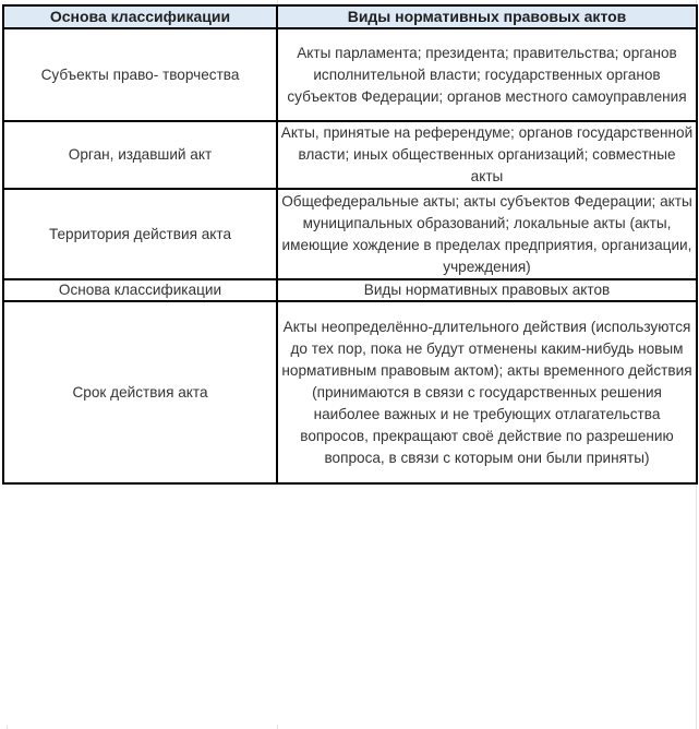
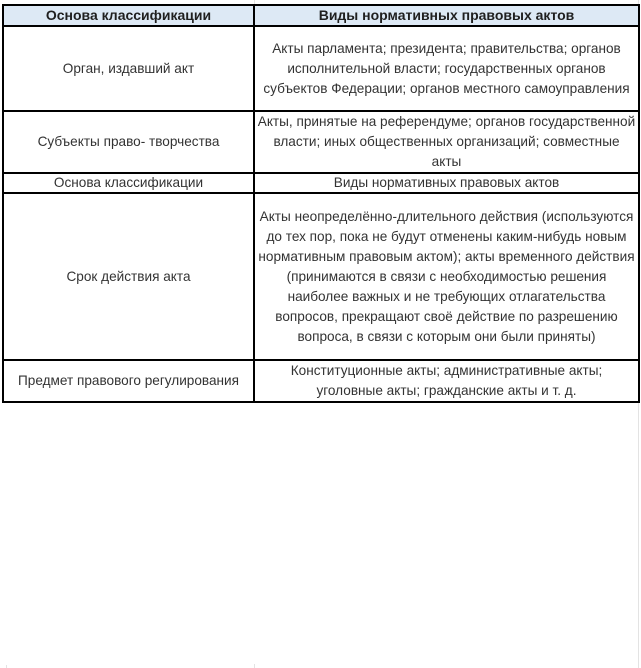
  Основа классификации	Виды нормативных правовых актов
- Субъекты право- творчества	Акты парламента; президента; правительства; органов исполнительной власти; государственных органов субъектов Федерации; органов местного самоуправления
+ Орган, издавший акт	Акты парламента; президента; правительства; органов исполнительной власти; государственных органов субъектов Федерации; органов местного самоуправления
- Орган, издавший акт	Акты, принятые на референдуме; органов государственной власти; иных общественных организаций; совместные акты
+ Субъекты право- творчества	Акты, принятые на референдуме; органов государственной власти; иных общественных организаций; совместные акты
- Территория действия акта	Общефедеральные акты; акты субъектов Федерации; акты муниципальных образований; локальные акты (акты, имеющие хождение в пределах предприятия, организации, учреждения)
  Основа классификации	Виды нормативных правовых актов
- Срок действия акта	Акты неопределённо-длительного действия (используются до тех пор, пока не будут отменены каким-нибудь новым нормативным правовым актом); акты временного действия (принимаются в связи с государственных решения наиболее важных и не требующих отлагательства вопросов, прекращают своё действие по разрешению вопроса, в связи с которым они были приняты)
+ Срок действия акта	Акты неопределённо-длительного действия (используются до тех пор, пока не будут отменены каким-нибудь новым нормативным правовым актом); акты временного действия (принимаются в связи с необходимостью решения наиболее важных и не требующих отлагательства вопросов, прекращают своё действие по разрешению вопроса, в связи с которым они были приняты)
+ Предмет правового регулирования	Конституционные акты; административные акты; уголовные акты; гражданские акты и т. д.
